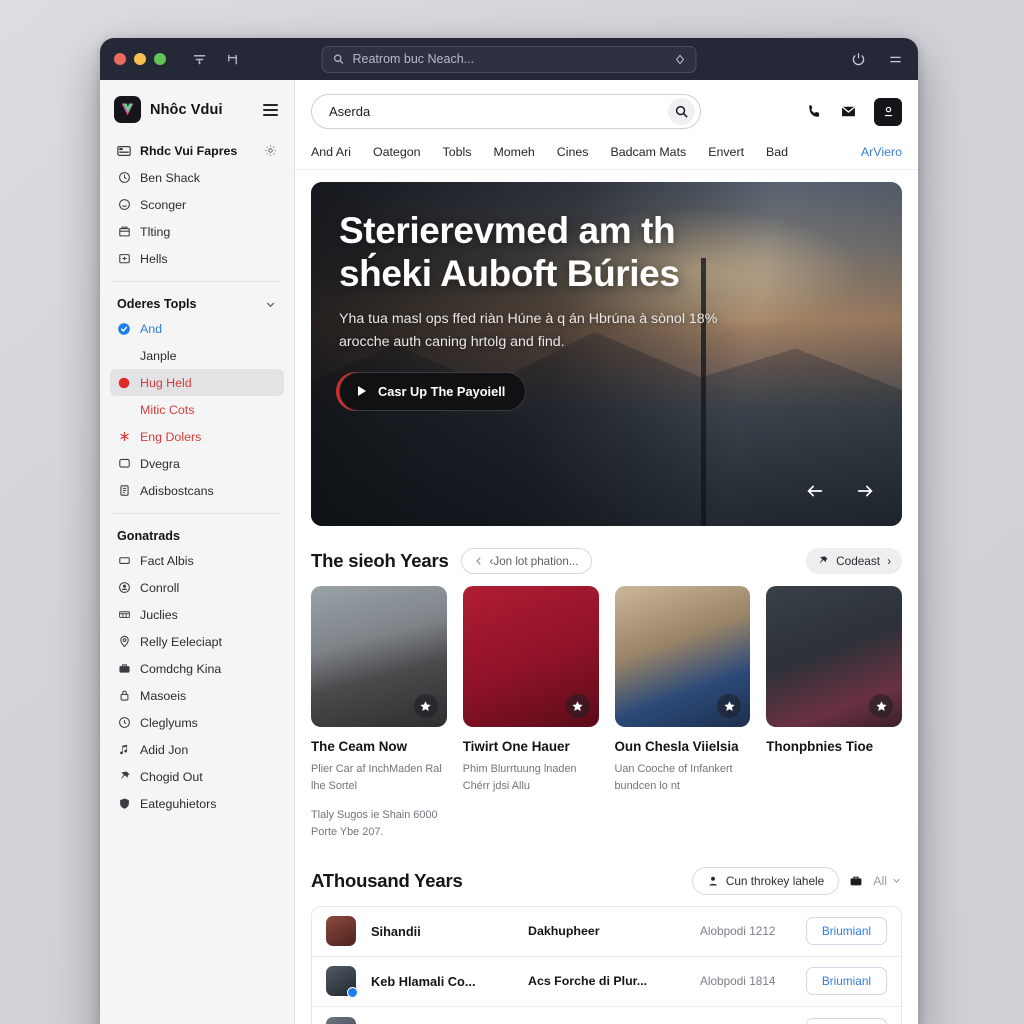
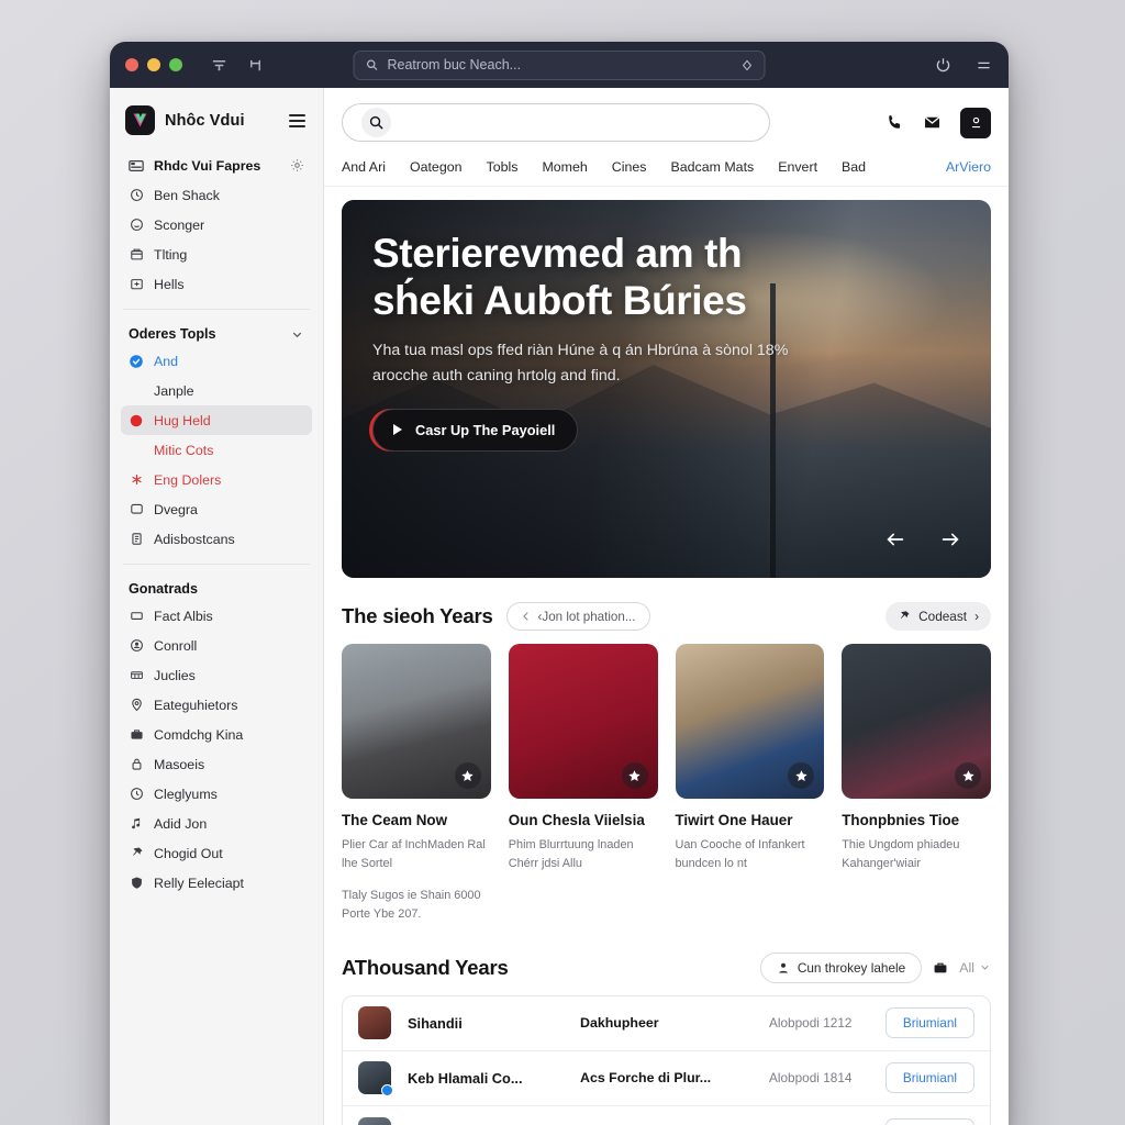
  Reatrom buc Neach...
  Nhôc Vdui
  Rhdc Vui Fapres
  Ben Shack
  Sconger
  Tlting
  Hells
  Oderes Topls
  And
  Janple
  Hug Held
  Mitic Cots
  Eng Dolers
  Dvegra
  Adisbostcans
  Gonatrads
  Fact Albis
  Conroll
  Juclies
- Relly Eeleciapt
+ Eateguhietors
  Comdchg Kina
  Masoeis
  Cleglyums
  Adid Jon
  Chogid Out
- Eateguhietors
+ Relly Eeleciapt
- Aserda
  And Ari
  Oategon
  Tobls
  Momeh
  Cines
  Badcam Mats
  Envert
  Bad
  ArViero
  Sterierevmed am th
  sh́eki Auboft Búries
  Yha tua masl ops ffed riàn Húne à q án Hbrúna à sònol 18%
  arocche auth caning hrtolg and find.
  Casr Up The Payoiell
  The sieoh Years
  ‹Jon lot phation...
  Codeast
  ›
  The Ceam Now
  Plier Car af InchMaden Ral lhe Sortel
  Tlaly Sugos ie Shain 6000 Porte Ybe 207.
- Tiwirt One Hauer
+ Oun Chesla Viielsia
  Phim Blurrtuung lnaden Chérr jdsi Allu
- Oun Chesla Viielsia
+ Tiwirt One Hauer
  Uan Cooche of Infankert bundcen lo nt
  Thonpbnies Tioe
+ Thie Ungdom phiadeu Kahanger'wiair
  AThousand Years
  Cun throkey lahele
  All
  Sihandii
  Dakhupheer
  Alobpodi 1212
  Briumianl
  Keb Hlamali Co...
  Acs Forche di Plur...
  Alobpodi 1814
  Briumianl
